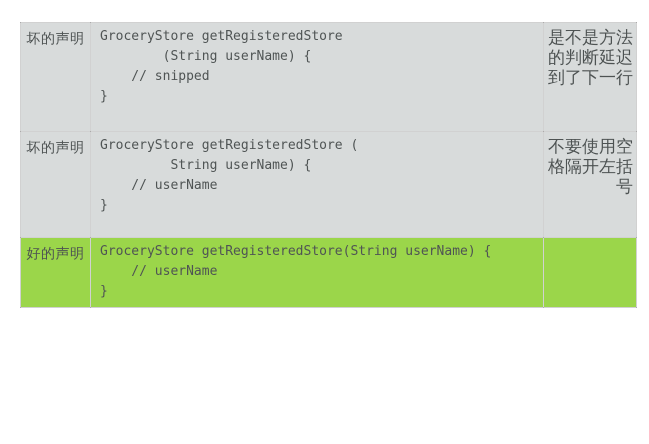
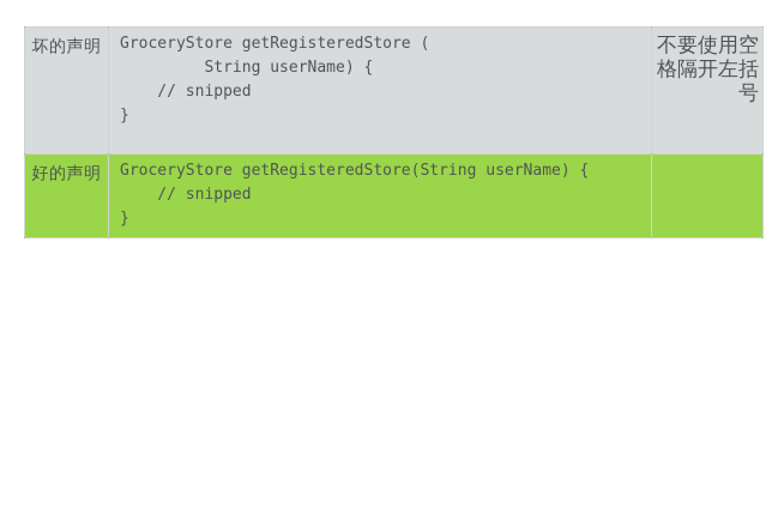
- 坏的声明	GroceryStore getRegisteredStore (String userName) { // snipped }	是不是方法 的判断延迟 到了下一行
- 坏的声明	GroceryStore getRegisteredStore ( String userName) { // userName }	不要使用空 格隔开左括 号
+ 坏的声明	GroceryStore getRegisteredStore ( String userName) { // snipped }	不要使用空 格隔开左括 号
- 好的声明	GroceryStore getRegisteredStore(String userName) { // userName }
+ 好的声明	GroceryStore getRegisteredStore(String userName) { // snipped }
